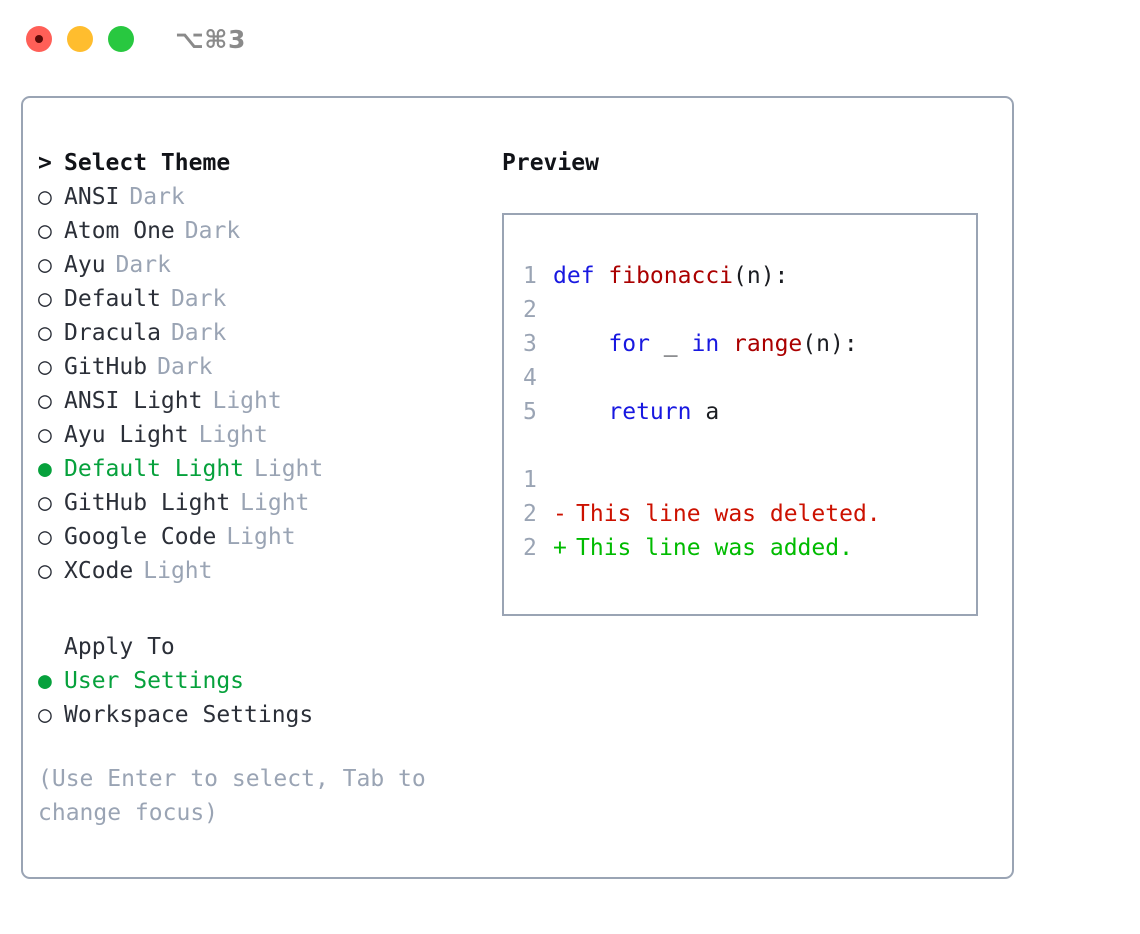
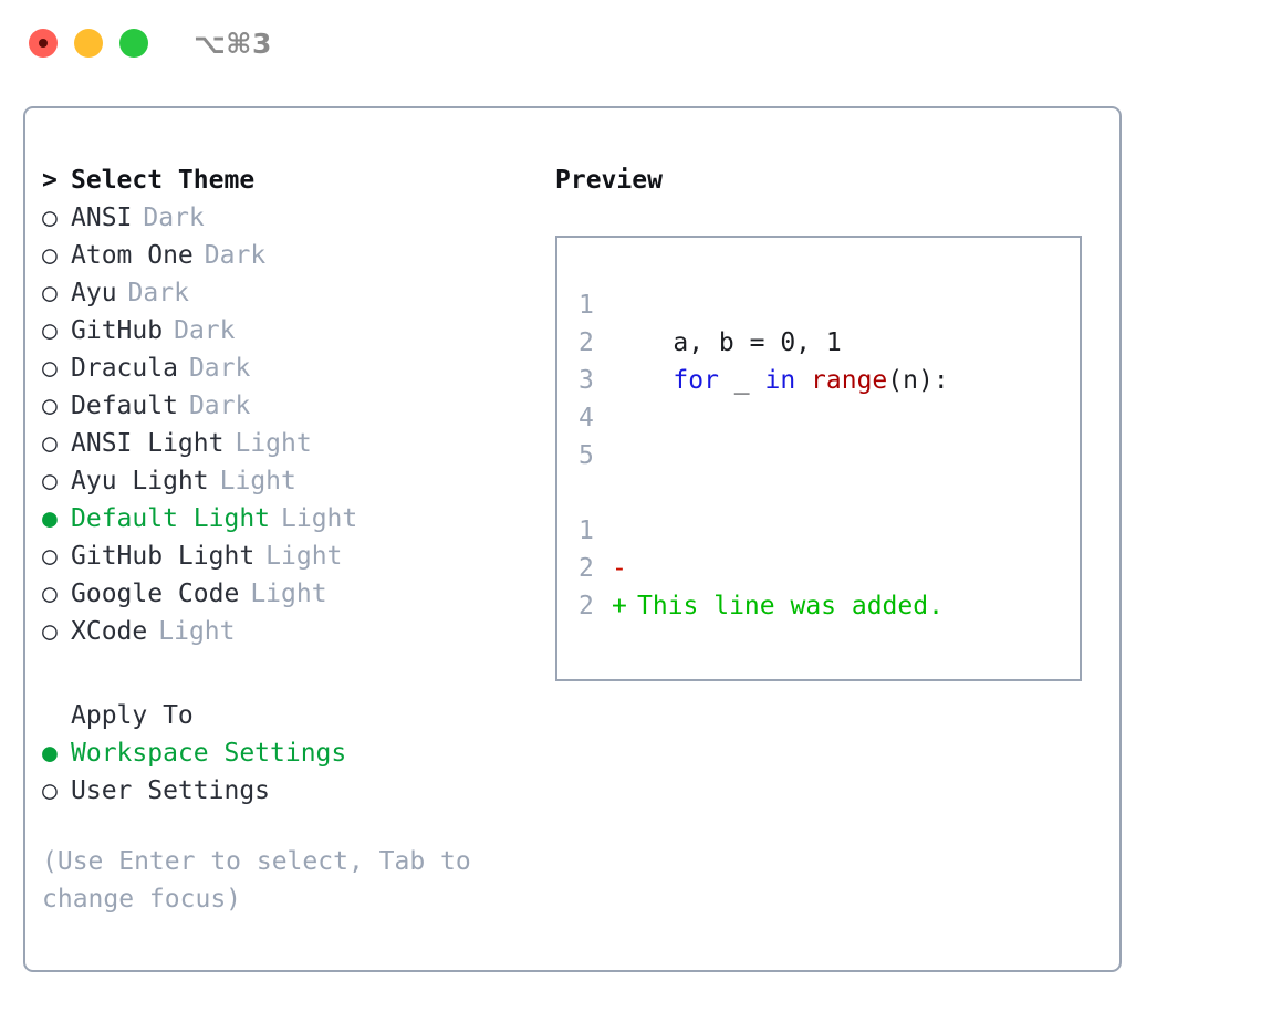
  ⌥⌘3
  >
  Select Theme
  ○
  ANSI
  Dark
  ○
  Atom One
  Dark
  ○
  Ayu
  Dark
  ○
- Default
+ GitHub
  Dark
  ○
  Dracula
  Dark
  ○
- GitHub
+ Default
  Dark
  ○
  ANSI Light
  Light
  ○
  Ayu Light
  Light
  ●
  Default Light
  Light
  ○
  GitHub Light
  Light
  ○
  Google Code
  Light
  ○
  XCode
  Light
  Apply To
  ●
- User Settings
+ Workspace Settings
  ○
- Workspace Settings
+ User Settings
  (Use Enter to select, Tab to change focus)
  Preview
  1
- def fibonacci(n):
  2
+ a, b = 0, 1
  3
  for _ in range(n):
  4
  5
- return a
  1
  2
  -
- This line was deleted.
  2
  +
  This line was added.
